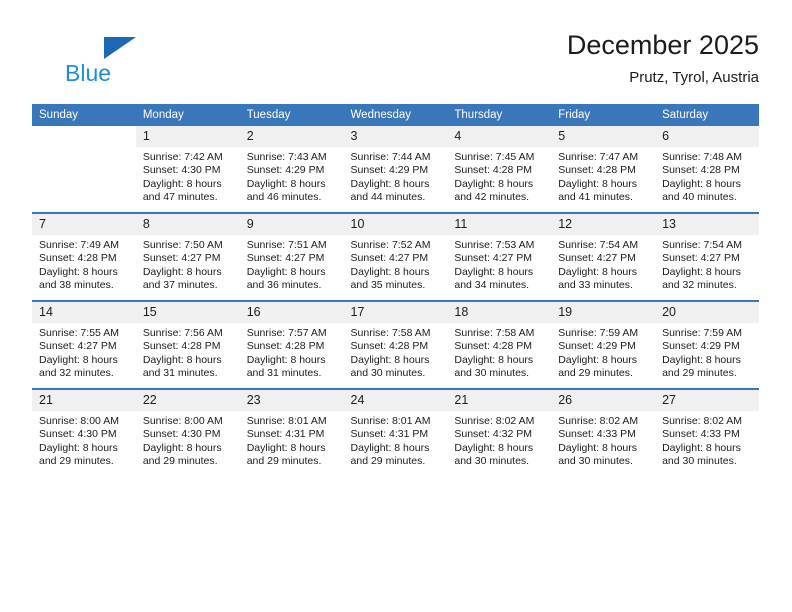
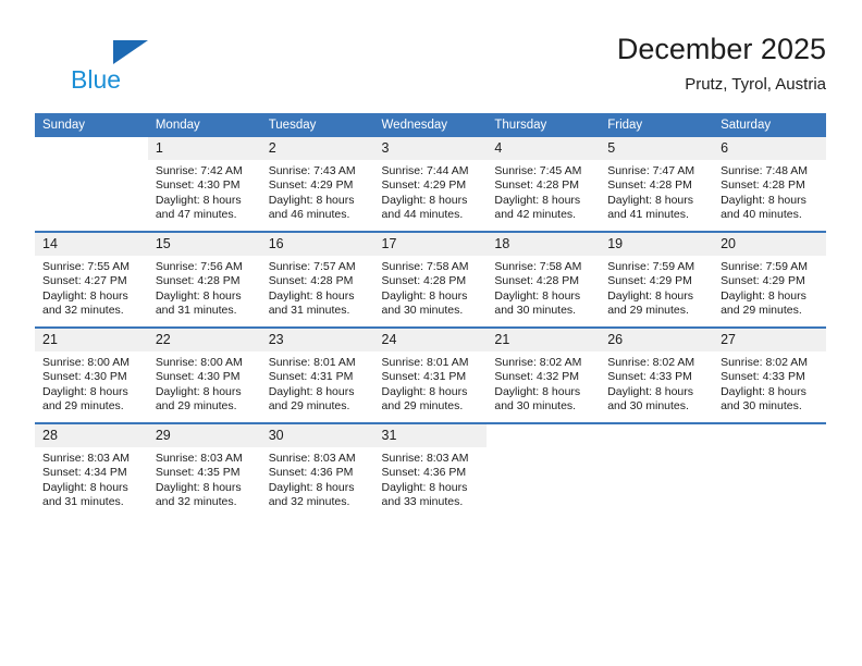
  Blue
  December 2025
  Prutz, Tyrol, Austria
  Sunday	Monday	Tuesday	Wednesday	Thursday	Friday	Saturday
  	1Sunrise: 7:42 AMSunset: 4:30 PMDaylight: 8 hoursand 47 minutes.	2Sunrise: 7:43 AMSunset: 4:29 PMDaylight: 8 hoursand 46 minutes.	3Sunrise: 7:44 AMSunset: 4:29 PMDaylight: 8 hoursand 44 minutes.	4Sunrise: 7:45 AMSunset: 4:28 PMDaylight: 8 hoursand 42 minutes.	5Sunrise: 7:47 AMSunset: 4:28 PMDaylight: 8 hoursand 41 minutes.	6Sunrise: 7:48 AMSunset: 4:28 PMDaylight: 8 hoursand 40 minutes.
- 7Sunrise: 7:49 AMSunset: 4:28 PMDaylight: 8 hoursand 38 minutes.	8Sunrise: 7:50 AMSunset: 4:27 PMDaylight: 8 hoursand 37 minutes.	9Sunrise: 7:51 AMSunset: 4:27 PMDaylight: 8 hoursand 36 minutes.	10Sunrise: 7:52 AMSunset: 4:27 PMDaylight: 8 hoursand 35 minutes.	11Sunrise: 7:53 AMSunset: 4:27 PMDaylight: 8 hoursand 34 minutes.	12Sunrise: 7:54 AMSunset: 4:27 PMDaylight: 8 hoursand 33 minutes.	13Sunrise: 7:54 AMSunset: 4:27 PMDaylight: 8 hoursand 32 minutes.
  14Sunrise: 7:55 AMSunset: 4:27 PMDaylight: 8 hoursand 32 minutes.	15Sunrise: 7:56 AMSunset: 4:28 PMDaylight: 8 hoursand 31 minutes.	16Sunrise: 7:57 AMSunset: 4:28 PMDaylight: 8 hoursand 31 minutes.	17Sunrise: 7:58 AMSunset: 4:28 PMDaylight: 8 hoursand 30 minutes.	18Sunrise: 7:58 AMSunset: 4:28 PMDaylight: 8 hoursand 30 minutes.	19Sunrise: 7:59 AMSunset: 4:29 PMDaylight: 8 hoursand 29 minutes.	20Sunrise: 7:59 AMSunset: 4:29 PMDaylight: 8 hoursand 29 minutes.
  21Sunrise: 8:00 AMSunset: 4:30 PMDaylight: 8 hoursand 29 minutes.	22Sunrise: 8:00 AMSunset: 4:30 PMDaylight: 8 hoursand 29 minutes.	23Sunrise: 8:01 AMSunset: 4:31 PMDaylight: 8 hoursand 29 minutes.	24Sunrise: 8:01 AMSunset: 4:31 PMDaylight: 8 hoursand 29 minutes.	21Sunrise: 8:02 AMSunset: 4:32 PMDaylight: 8 hoursand 30 minutes.	26Sunrise: 8:02 AMSunset: 4:33 PMDaylight: 8 hoursand 30 minutes.	27Sunrise: 8:02 AMSunset: 4:33 PMDaylight: 8 hoursand 30 minutes.
+ 28Sunrise: 8:03 AMSunset: 4:34 PMDaylight: 8 hoursand 31 minutes.	29Sunrise: 8:03 AMSunset: 4:35 PMDaylight: 8 hoursand 32 minutes.	30Sunrise: 8:03 AMSunset: 4:36 PMDaylight: 8 hoursand 32 minutes.	31Sunrise: 8:03 AMSunset: 4:36 PMDaylight: 8 hoursand 33 minutes.
